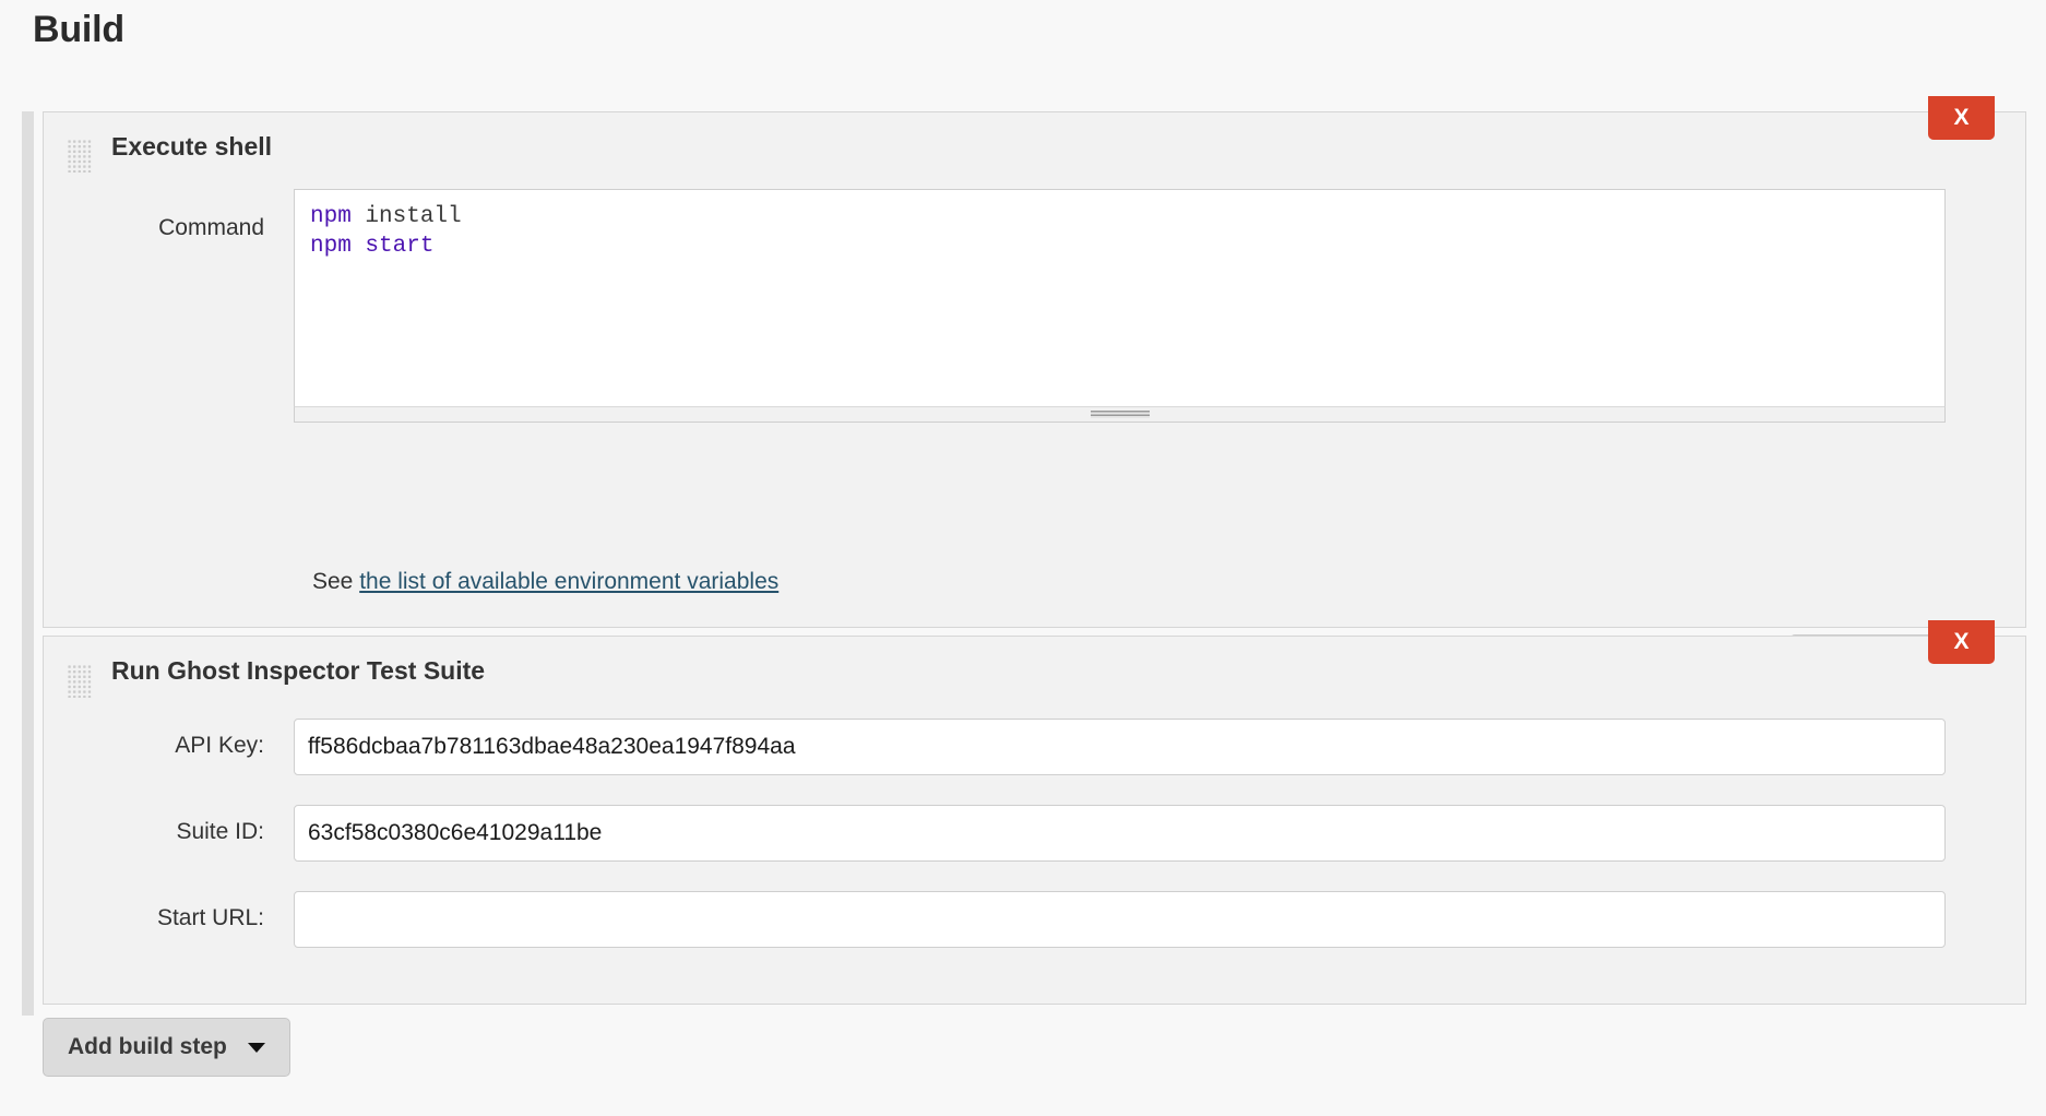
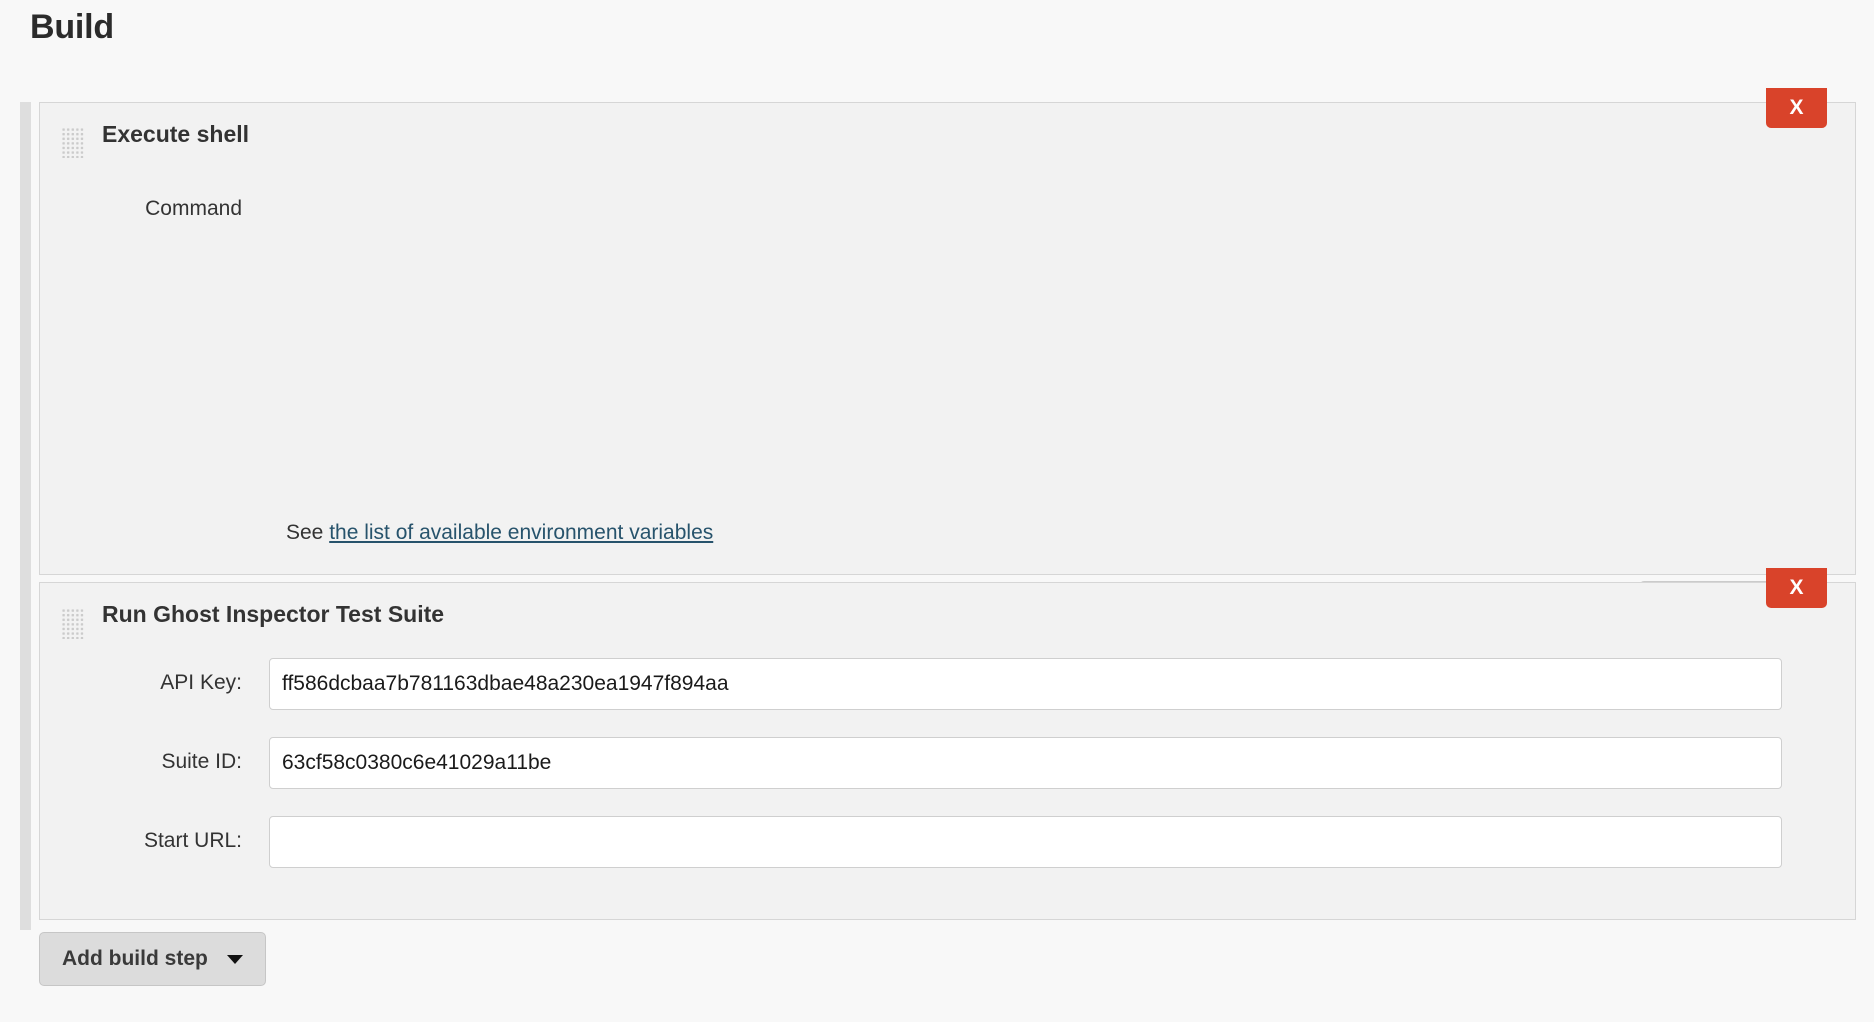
  Build
  X
  Execute shell
  Command
- npm install npm start
  See the list of available environment variables
  X
  Run Ghost Inspector Test Suite
  API Key:
  ff586dcbaa7b781163dbae48a230ea1947f894aa
  Suite ID:
  63cf58c0380c6e41029a11be
  Start URL:
  Add build step
